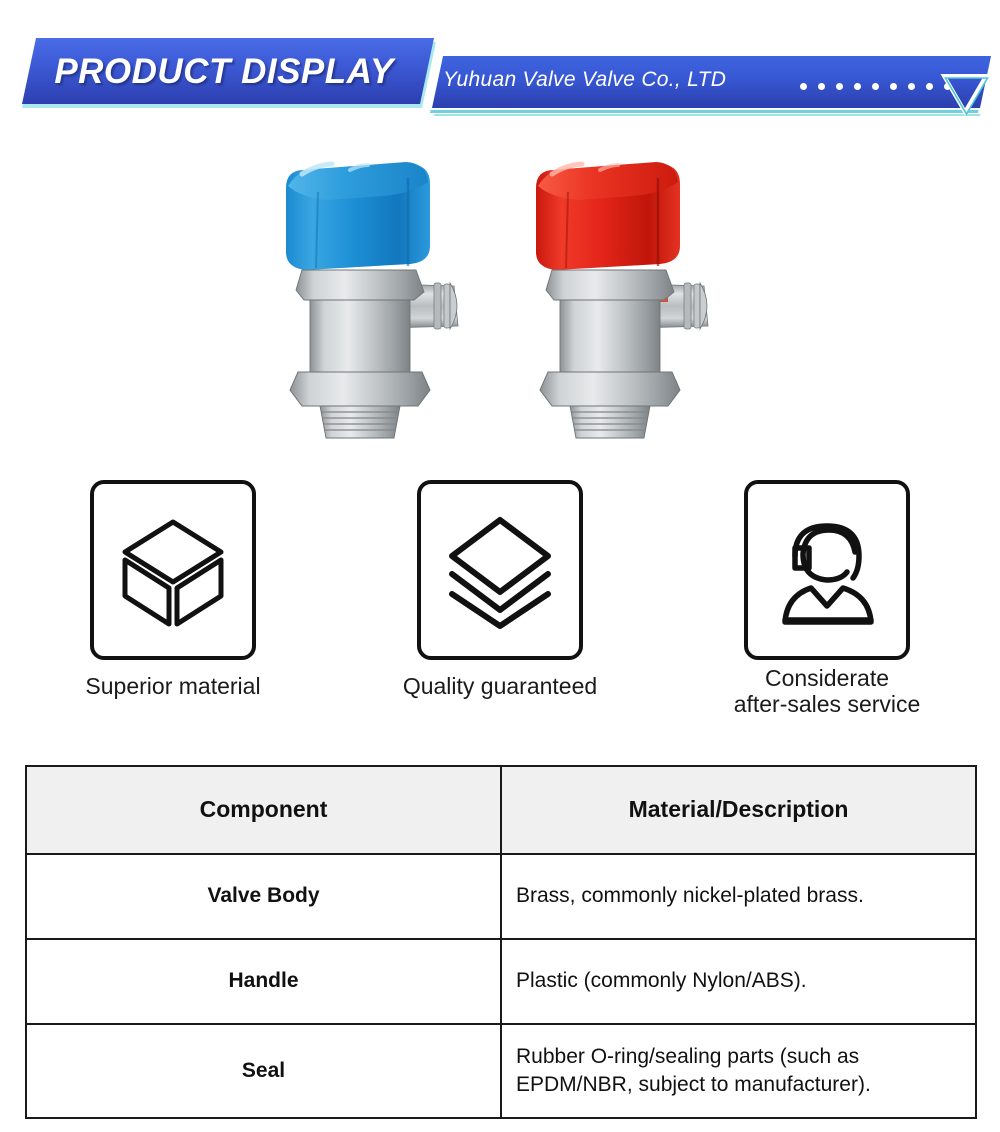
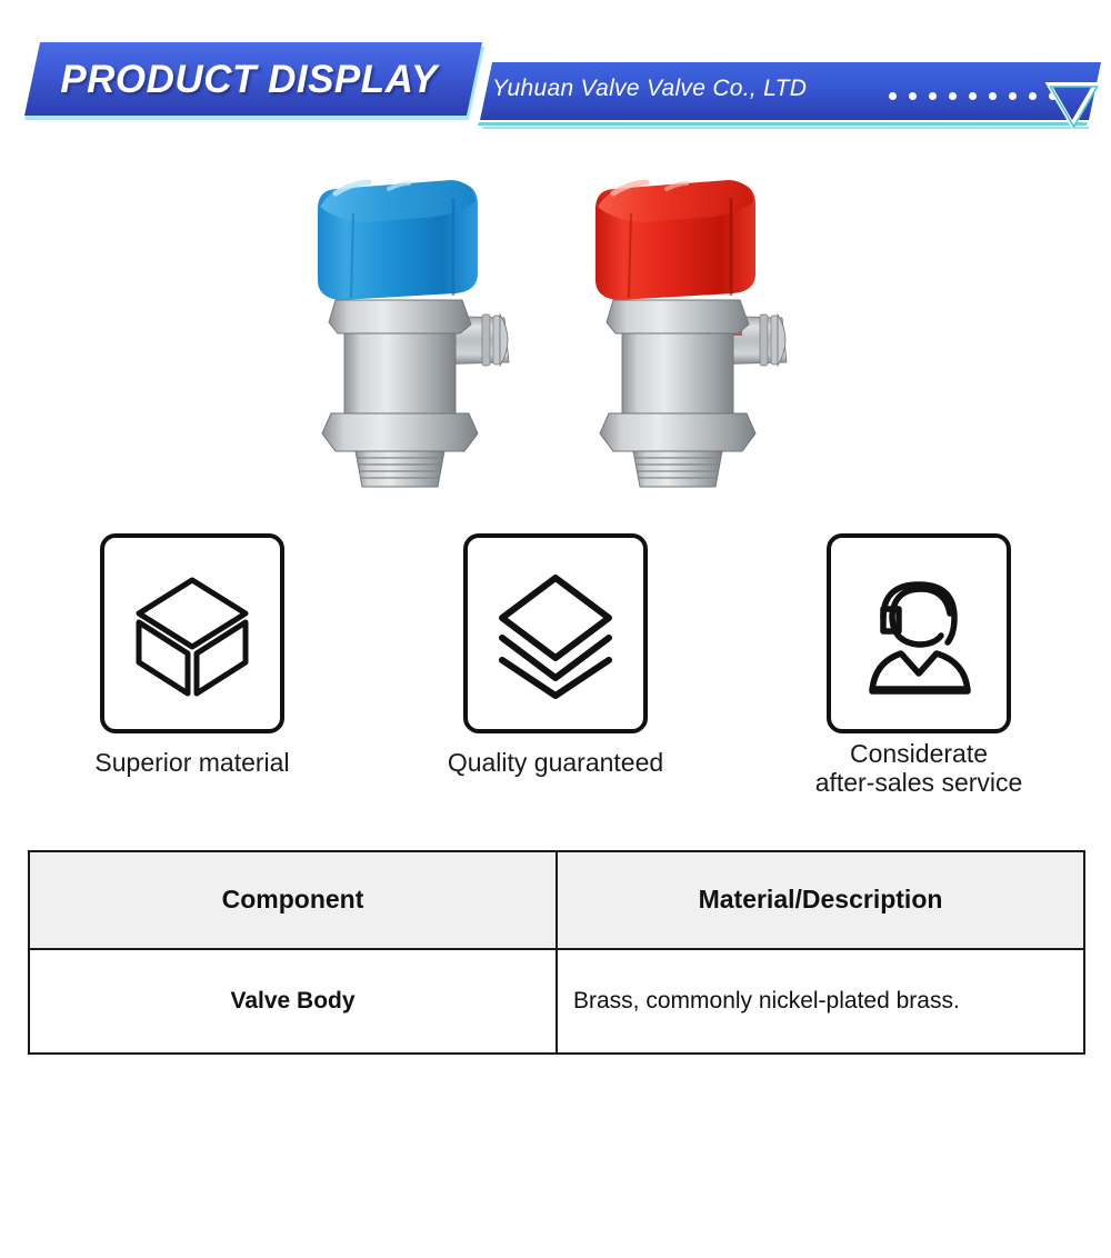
  PRODUCT DISPLAY
  Yuhuan Valve Valve Co., LTD
  Superior material
  Quality guaranteed
  Considerate
  after-sales service
  Component	Material/Description
  Valve Body	Brass, commonly nickel-plated brass.
- Handle	Plastic (commonly Nylon/ABS).
- Seal	Rubber O-ring/sealing parts (such as EPDM/NBR, subject to manufacturer).
